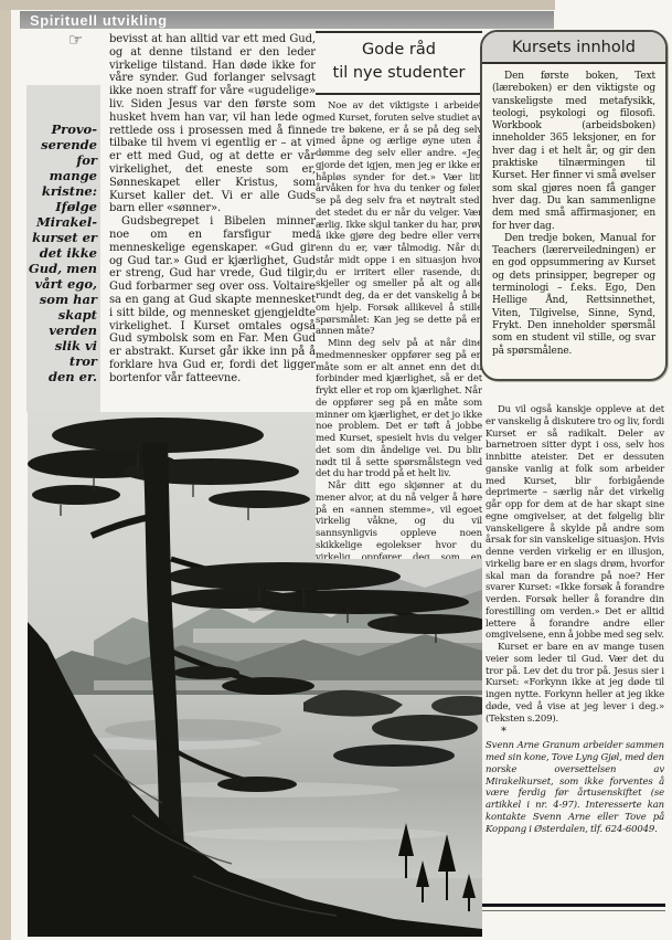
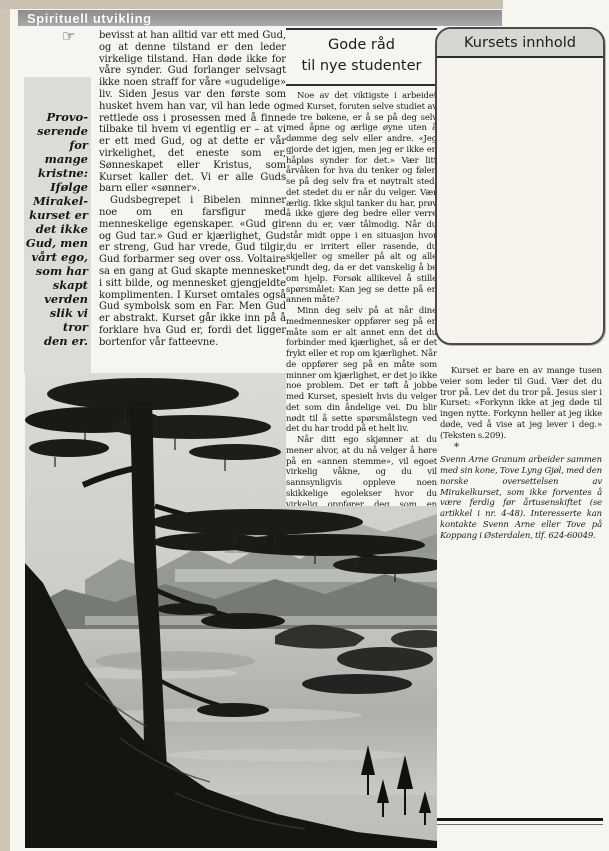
  Spirituell utvikling
  ☞
  Provo-
  serende
  for mange
  kristne:
  Ifølge
  Mirakel-
  kurset er
  det ikke
  Gud, men
  vårt ego,
  som har
  skapt
  verden
  slik vi tror
  den er.
  bevisst at han alltid var ett med Gud, og at denne tilstand er den leder virkelige tilstand. Han døde ikke for våre synder. Gud forlanger selvsagt ikke noen straff for våre «ugudelige» liv. Siden Jesus var den første som husket hvem han var, vil han lede og rettlede oss i prosessen med å finne tilbake til hvem vi egentlig er – at vi er ett med Gud, og at dette er vår virkelighet, det eneste som er, Sønneskapet eller Kristus, som Kurset kaller det. Vi er alle Guds barn eller «sønner».
- Gudsbegrepet i Bibelen minner noe om en farsfigur med menneskelige egenskaper. «Gud gir og Gud tar.» Gud er kjærlighet, Gud er streng, Gud har vrede, Gud tilgir, Gud forbarmer seg over oss. Voltaire sa en gang at Gud skapte mennesket i sitt bilde, og mennesket gjengjeldte virkelighet. I Kurset omtales også Gud symbolsk som en Far. Men Gud er abstrakt. Kurset går ikke inn på å forklare hva Gud er, fordi det ligger bortenfor vår fatteevne.
+ Gudsbegrepet i Bibelen minner noe om en farsfigur med menneskelige egenskaper. «Gud gir og Gud tar.» Gud er kjærlighet, Gud er streng, Gud har vrede, Gud tilgir, Gud forbarmer seg over oss. Voltaire sa en gang at Gud skapte mennesket i sitt bilde, og mennesket gjengjeldte komplimenten. I Kurset omtales også Gud symbolsk som en Far. Men Gud er abstrakt. Kurset går ikke inn på å forklare hva Gud er, fordi det ligger bortenfor vår fatteevne.
  Gode råd
  til nye studenter
  Noe av det viktigste i arbeide med Kurset, foruten selve studiet a de tre bøkene, er å se på deg sel med åpne og ærlige øyne uten dømme deg selv eller andre. «Je gjorde det igjen, men jeg er ikke e håpløs synder for det.» Vær lit årvåken for hva du tenker og føler se på deg selv fra et nøytralt sted det stedet du er når du velger. Væ ærlig. Ikke skjul tanker du har, prø å ikke gjøre deg bedre eller verr enn du er, vær tålmodig. Når d står midt oppe i en situasjon hvo du er irritert eller rasende, d skjeller og smeller på alt og all rundt deg, da er det vanskelig å b om hjelp. Forsøk allikevel å still spørsmålet: Kan jeg se dette på e annen måte?
  Minn deg selv på at når din medmennesker oppfører seg på e måte som er alt annet enn det du forbinder med kjærlighet, så er det frykt eller et rop om kjærlighet. Når de oppfører seg på en måte som minner om kjærlighet, er det jo ikke noe problem. Det er tøft å jobbe med Kurset, spesielt hvis du velger det som din åndelige vei. Du blir nødt til å sette spørsmålstegn ved det du har trodd på et helt liv.
  Når ditt ego skjønner at du mener alvor, at du nå velger å høre på en «annen stemme», vil egoet virkelig våkne, og du vil sannsynligvis oppleve noen skikkelige egolekser hvor du virkelig oppfører deg som en
  Kursets innhold
- Den første boken, Text (læreboken) er den viktigste og vanskeligste med metafysikk, teologi, psykologi og filosofi. Workbook (arbeidsboken) inneholder 365 leksjoner, en for hver dag i et helt år, og gir den praktiske tilnærmingen til Kurset. Her finner vi små øvelser som skal gjøres noen få ganger hver dag. Du kan sammenligne dem med små affirmasjoner, en for hver dag.
- Den tredje boken, Manual for Teachers (lærerveiledningen) er en god oppsummering av Kurset og dets prinsipper, begreper og terminologi – f.eks. Ego, Den Hellige Ånd, Rettsinnethet, Viten, Tilgivelse, Sinne, Synd, Frykt. Den inneholder spørsmål som en student vil stille, og svar på spørsmålene.
- Du vil også kanskje oppleve at det er vanskelig å diskutere tro og liv, fordi Kurset er så radikalt. Deler av barnetroen sitter dypt i oss, selv hos innbitte ateister. Det er dessuten ganske vanlig at folk som arbeider med Kurset, blir forbigående deprimerte – særlig når det virkelig går opp for dem at de har skapt sine egne omgivelser, at det følgelig blir vanskeligere å skylde på andre som årsak for sin vanskelige situasjon. Hvis denne verden virkelig er en illusjon, virkelig bare er en slags drøm, hvorfor skal man da forandre på noe? Her svarer Kurset: «Ikke forsøk å forandre verden. Forsøk heller å forandre din forestilling om verden.» Det er alltid lettere å forandre andre eller omgivelsene, enn å jobbe med seg selv.
  Kurset er bare en av mange tusen veier som leder til Gud. Vær det du tror på. Lev det du tror på. Jesus sier i Kurset: «Forkynn ikke at jeg døde til ingen nytte. Forkynn heller at jeg ikke døde, ved å vise at jeg lever i deg.» (Teksten s.209).
  *
- Svenn Arne Granum arbeider sammen med sin kone, Tove Lyng Gjøl, med den norske oversettelsen av Mirakelkurset, som ikke forventes å være ferdig før årtusenskiftet (se artikkel i nr. 4-97). Interesserte kan kontakte Svenn Arne eller Tove på Koppang i Østerdalen, tlf. 624-60049.
+ Svenn Arne Granum arbeider sammen med sin kone, Tove Lyng Gjøl, med den norske oversettelsen av Mirakelkurset, som ikke forventes å være ferdig før årtusenskiftet (se artikkel i nr. 4-48). Interesserte kan kontakte Svenn Arne eller Tove på Koppang i Østerdalen, tlf. 624-60049.
